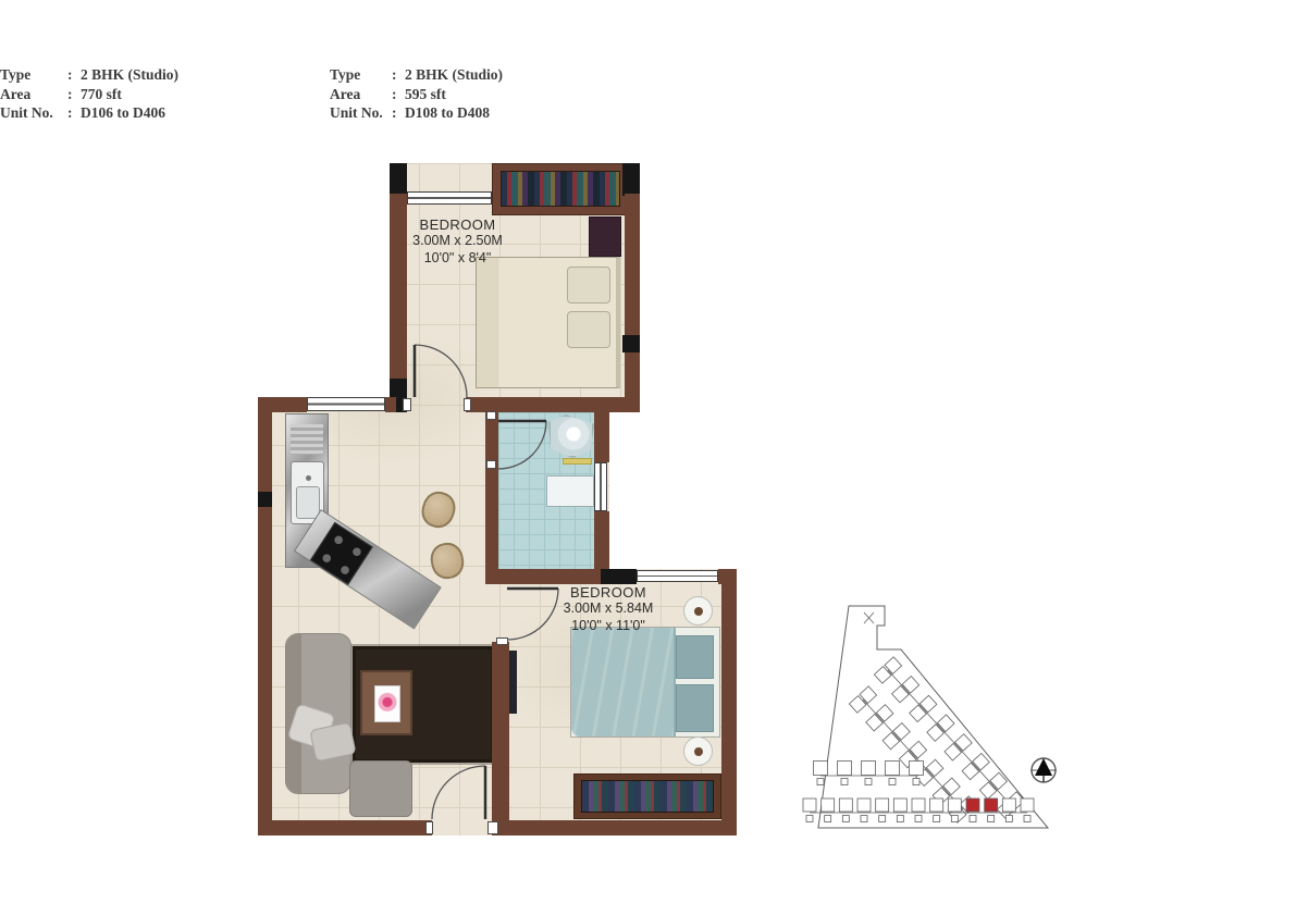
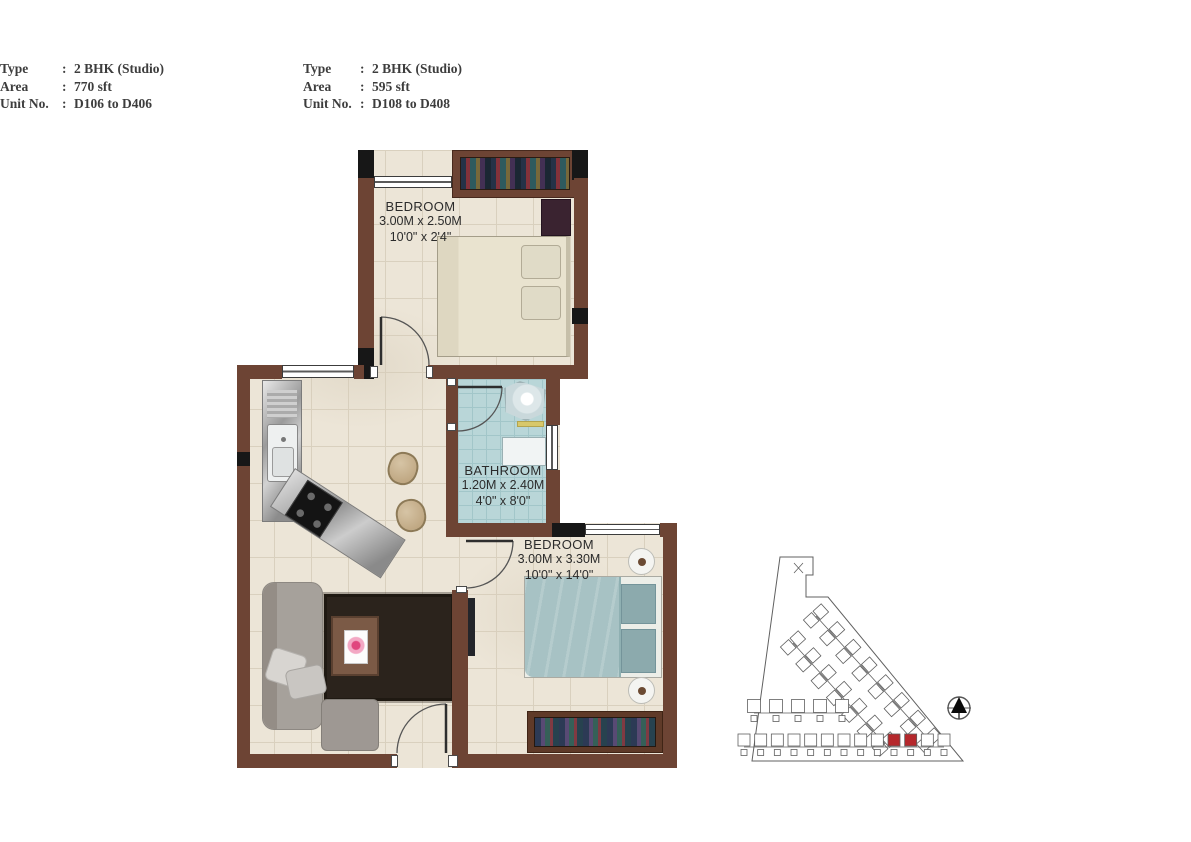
  Type
  :
  2 BHK (Studio)
  Area
  :
  770 sft
  Unit No.
  :
  D106 to D406
  Type
  :
  2 BHK (Studio)
  Area
  :
  595 sft
  Unit No.
  :
  D108 to D408
  BEDROOM
  3.00M x 2.50M
- 10'0" x 8'4"
+ 10'0" x 2'4"
+ BATHROOM
+ 1.20M x 2.40M
+ 4'0" x 8'0"
  BEDROOM
- 3.00M x 5.84M
+ 3.00M x 3.30M
- 10'0" x 11'0"
+ 10'0" x 14'0"
